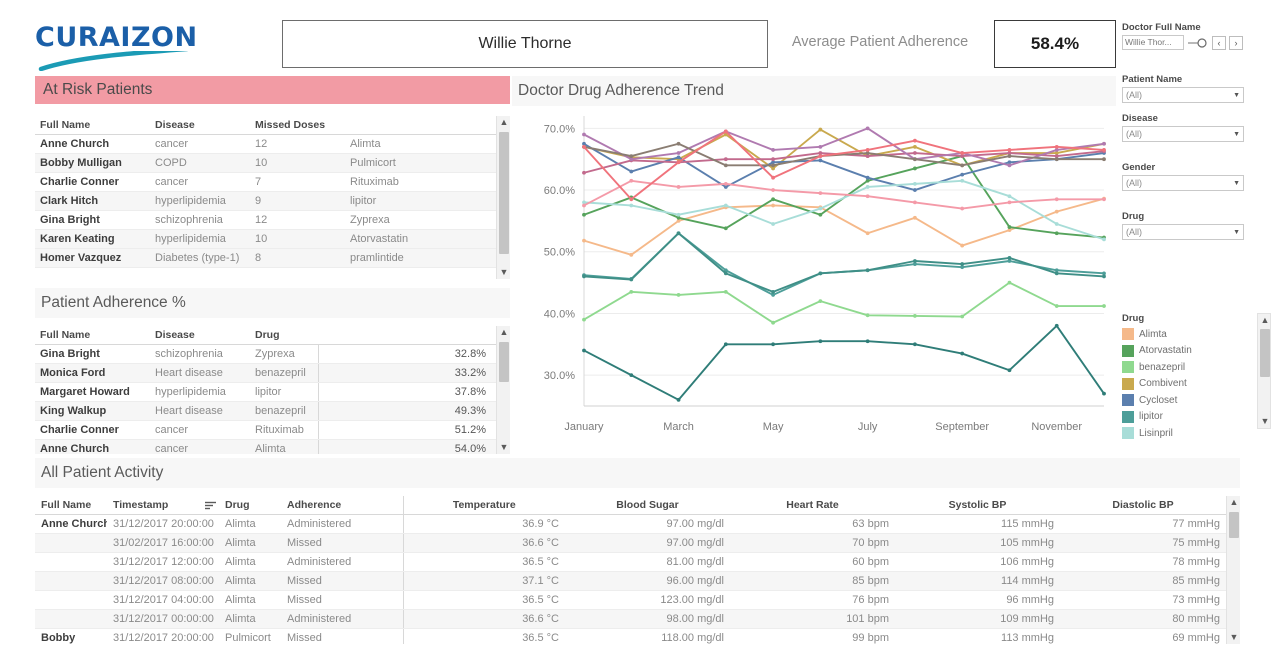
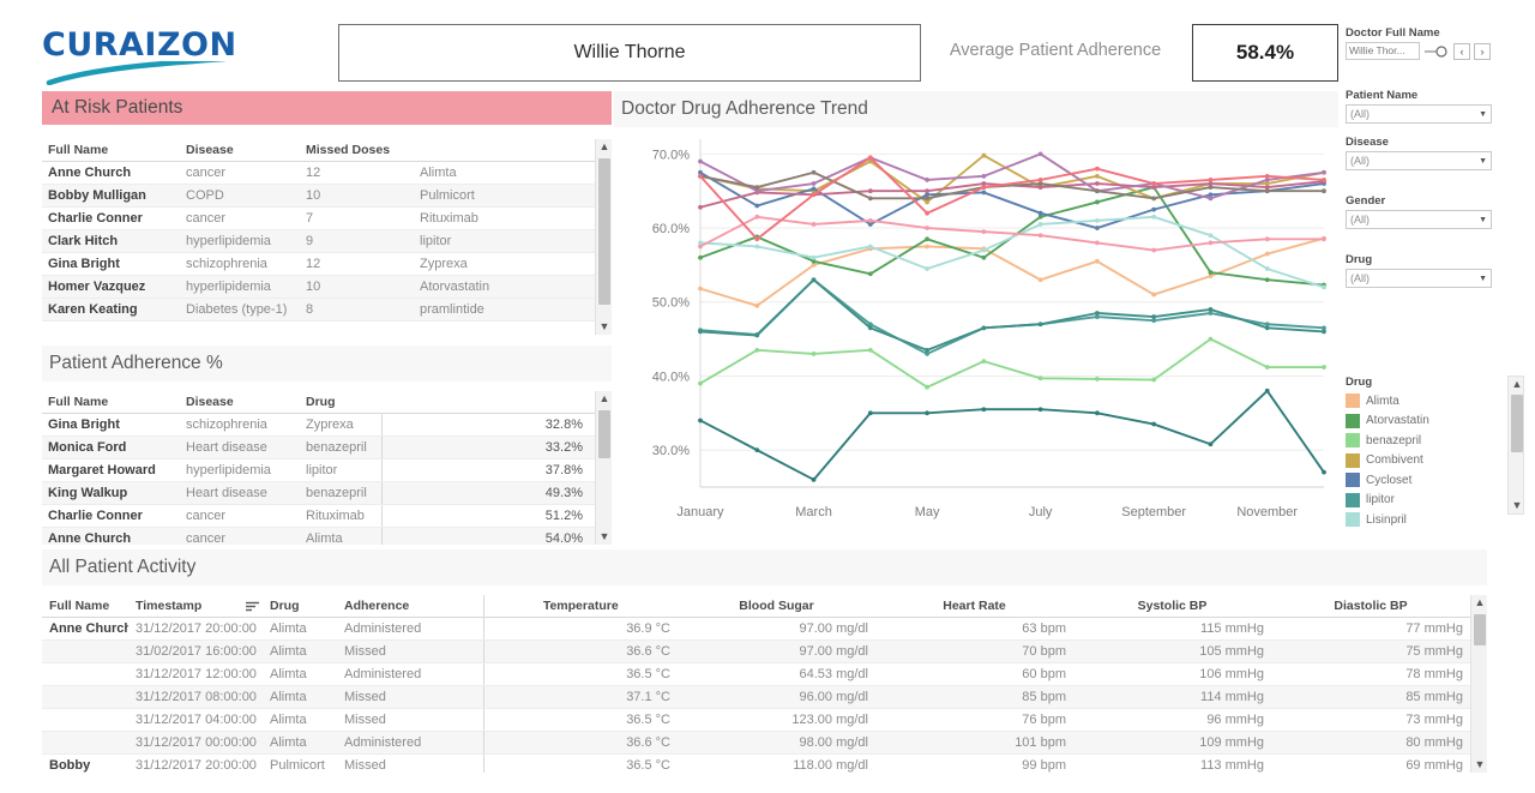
  CURAIZON
  Willie Thorne
  Average Patient Adherence
  58.4%
  Doctor Full Name
  Willie Thor...
  ‹
  ›
  At Risk Patients
  Full Name	Disease	Missed Doses
  Anne Church	cancer	12	Alimta
  Bobby Mulligan	COPD	10	Pulmicort
  Charlie Conner	cancer	7	Rituximab
  Clark Hitch	hyperlipidemia	9	lipitor
  Gina Bright	schizophrenia	12	Zyprexa
- Karen Keating	hyperlipidemia	10	Atorvastatin
+ Homer Vazquez	hyperlipidemia	10	Atorvastatin
- Homer Vazquez	Diabetes (type-1)	8	pramlintide
+ Karen Keating	Diabetes (type-1)	8	pramlintide
  ▲
  ▼
  Patient Adherence %
  Full Name	Disease	Drug
  Gina Bright	schizophrenia	Zyprexa	32.8%
  Monica Ford	Heart disease	benazepril	33.2%
  Margaret Howard	hyperlipidemia	lipitor	37.8%
  King Walkup	Heart disease	benazepril	49.3%
  Charlie Conner	cancer	Rituximab	51.2%
  Anne Church	cancer	Alimta	54.0%
  ▲
  ▼
  Doctor Drug Adherence Trend
  30.0%
  40.0%
  50.0%
  60.0%
  70.0%
  January
  March
  May
  July
  September
  November
  Patient Name
  (All)
  Disease
  (All)
  Gender
  (All)
  Drug
  (All)
  Drug
  Alimta
  Atorvastatin
  benazepril
  Combivent
  Cycloset
  lipitor
  Lisinpril
  ▲
  ▼
  All Patient Activity
  Full Name	Timestamp	Drug	Adherence	Temperature	Blood Sugar	Heart Rate	Systolic BP	Diastolic BP
  Anne Church	31/12/2017 20:00:00	Alimta	Administered	36.9 °C	97.00 mg/dl	63 bpm	115 mmHg	77 mmHg
  	31/02/2017 16:00:00	Alimta	Missed	36.6 °C	97.00 mg/dl	70 bpm	105 mmHg	75 mmHg
- 	31/12/2017 12:00:00	Alimta	Administered	36.5 °C	81.00 mg/dl	60 bpm	106 mmHg	78 mmHg
+ 	31/12/2017 12:00:00	Alimta	Administered	36.5 °C	64.53 mg/dl	60 bpm	106 mmHg	78 mmHg
  	31/12/2017 08:00:00	Alimta	Missed	37.1 °C	96.00 mg/dl	85 bpm	114 mmHg	85 mmHg
  	31/12/2017 04:00:00	Alimta	Missed	36.5 °C	123.00 mg/dl	76 bpm	96 mmHg	73 mmHg
  	31/12/2017 00:00:00	Alimta	Administered	36.6 °C	98.00 mg/dl	101 bpm	109 mmHg	80 mmHg
  Bobby	31/12/2017 20:00:00	Pulmicort	Missed	36.5 °C	118.00 mg/dl	99 bpm	113 mmHg	69 mmHg
  ▲
  ▼
